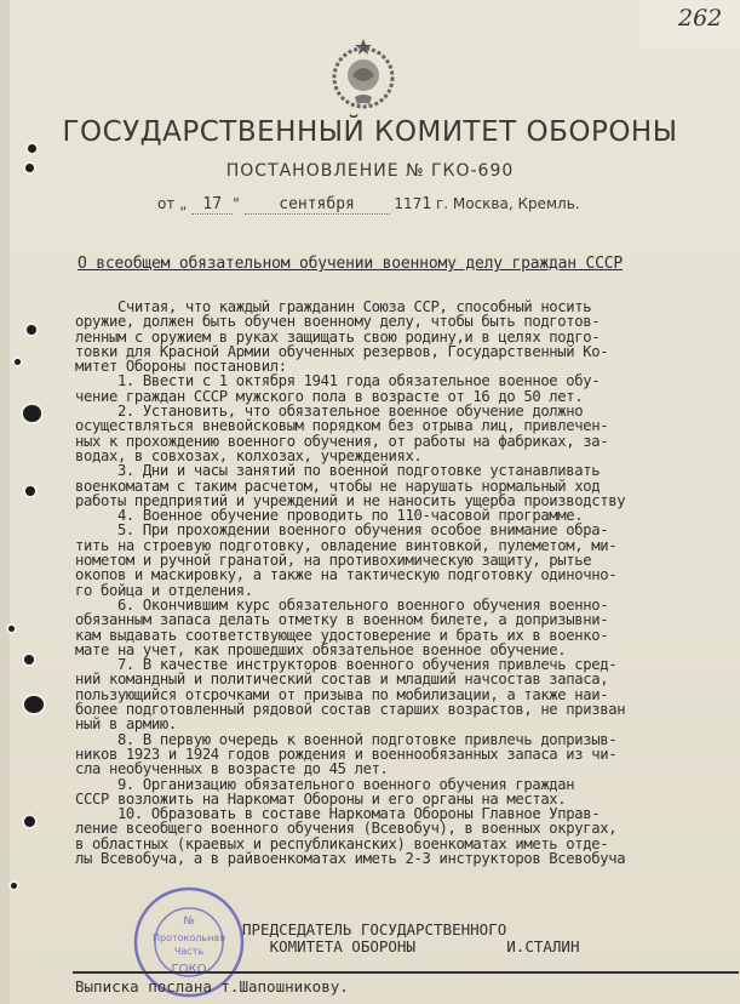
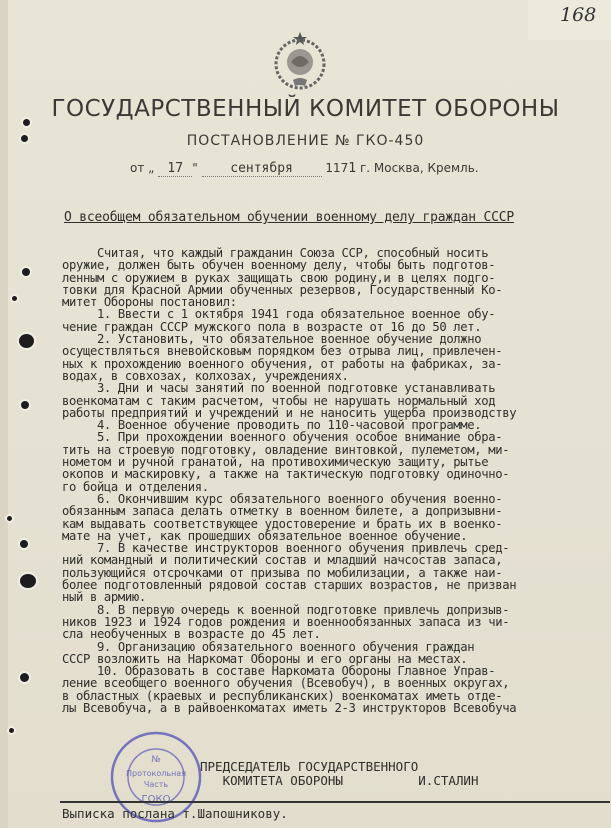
- 262
+ 168
  ГОСУДАРСТВЕННЫЙ КОМИТЕТ ОБОРОНЫ
- ПОСТАНОВЛЕНИЕ № ГКО-690
+ ПОСТАНОВЛЕНИЕ № ГКО-450
  от „ 17 " сентября 1171 г. Москва, Кремль.
  О всеобщем обязательном обучении военному делу граждан СССР
  Считая, что каждый гражданин Союза ССР, способный носить
  оружие, должен быть обучен военному делу, чтобы быть подготов-
  ленным с оружием в руках защищать свою родину,и в целях подго-
  товки для Красной Армии обученных резервов, Государственный Ко-
  митет Обороны постановил:
  1. Ввести с 1 октября 1941 года обязательное военное обу-
  чение граждан СССР мужского пола в возрасте от 16 до 50 лет.
  2. Установить, что обязательное военное обучение должно
  осуществляться вневойсковым порядком без отрыва лиц, привлечен-
  ных к прохождению военного обучения, от работы на фабриках, за-
  водах, в совхозах, колхозах, учреждениях.
  3. Дни и часы занятий по военной подготовке устанавливать
  военкоматам с таким расчетом, чтобы не нарушать нормальный ход
  работы предприятий и учреждений и не наносить ущерба производству
  4. Военное обучение проводить по 110-часовой программе.
  5. При прохождении военного обучения особое внимание обра-
  тить на строевую подготовку, овладение винтовкой, пулеметом, ми-
  нометом и ручной гранатой, на противохимическую защиту, рытье
  окопов и маскировку, а также на тактическую подготовку одиночно-
  го бойца и отделения.
  6. Окончившим курс обязательного военного обучения военно-
  обязанным запаса делать отметку в военном билете, а допризывни-
  кам выдавать соответствующее удостоверение и брать их в военко-
  мате на учет, как прошедших обязательное военное обучение.
  7. В качестве инструкторов военного обучения привлечь сред-
  ний командный и политический состав и младший начсостав запаса,
  пользующийся отсрочками от призыва по мобилизации, а также наи-
  более подготовленный рядовой состав старших возрастов, не призван
  ный в армию.
  8. В первую очередь к военной подготовке привлечь допризыв-
  ников 1923 и 1924 годов рождения и военнообязанных запаса из чи-
  сла необученных в возрасте до 45 лет.
  9. Организацию обязательного военного обучения граждан
  СССР возложить на Наркомат Обороны и его органы на местах.
  10. Образовать в составе Наркомата Обороны Главное Управ-
  ление всеобщего военного обучения (Всевобуч), в военных округах,
  в областных (краевых и республиканских) военкоматах иметь отде-
  лы Всевобуча, а в райвоенкоматах иметь 2-3 инструкторов Всевобуча
  №
  Протокольная
  Часть
  ГОКО
  ПРЕДСЕДАТЕЛЬ ГОСУДАРСТВЕННОГО КОМИТЕТА ОБОРОНЫ И.СТАЛИН
  Выписка послана т.Шапошникову.
